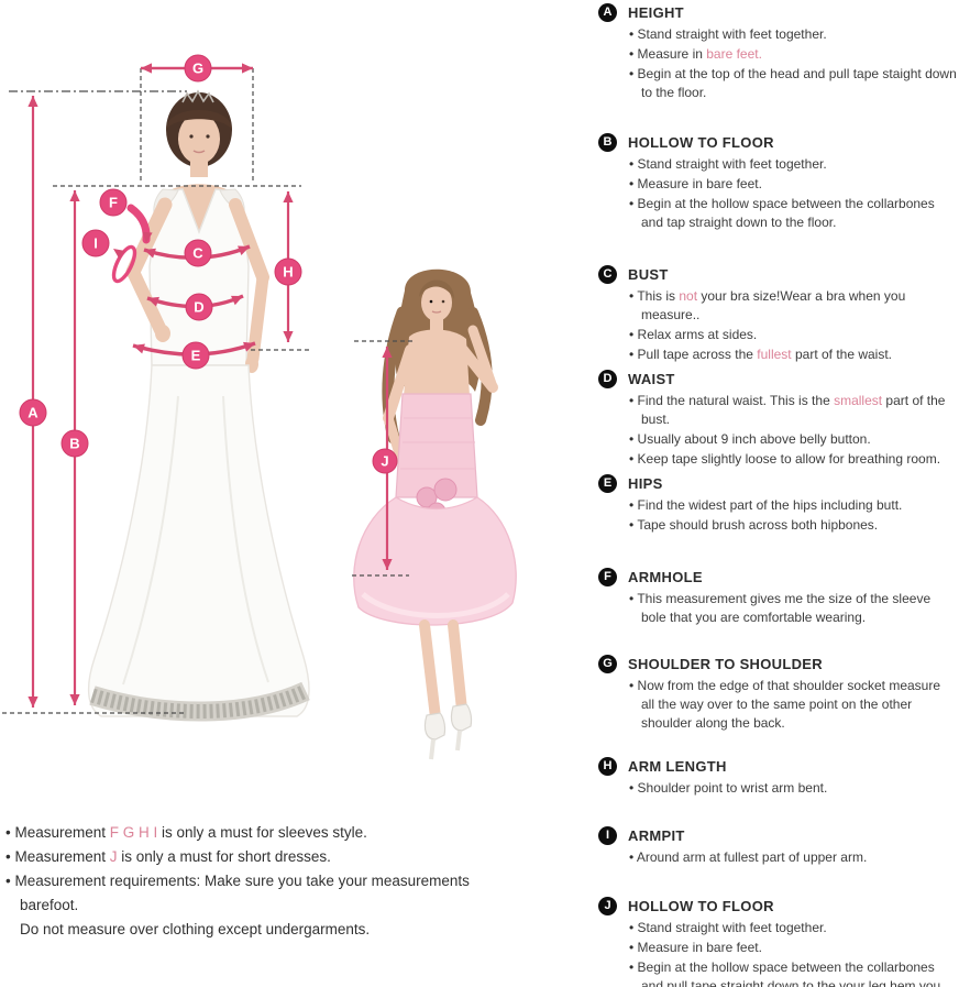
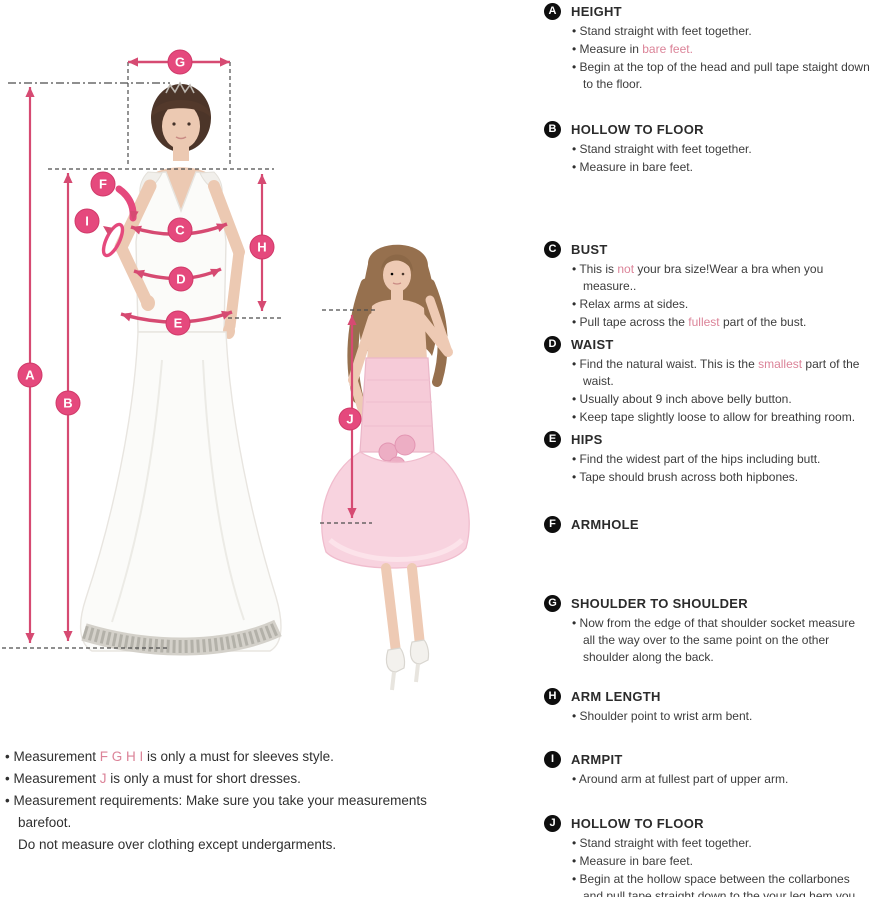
  G
  F
  I
  C
  H
  D
  E
  A
  B
  J
  A
  HEIGHT
  • Stand straight with feet together.
  • Measure in bare feet.
  • Begin at the top of the head and pull tape staight down to the floor.
  B
  HOLLOW TO FLOOR
  • Stand straight with feet together.
  • Measure in bare feet.
- • Begin at the hollow space between the collarbones and tap straight down to the floor.
  C
  BUST
  • This is not your bra size!Wear a bra when you measure..
  • Relax arms at sides.
- • Pull tape across the fullest part of the waist.
+ • Pull tape across the fullest part of the bust.
  D
  WAIST
- • Find the natural waist. This is the smallest part of the bust.
+ • Find the natural waist. This is the smallest part of the waist.
  • Usually about 9 inch above belly button.
  • Keep tape slightly loose to allow for breathing room.
  E
  HIPS
  • Find the widest part of the hips including butt.
  • Tape should brush across both hipbones.
  F
  ARMHOLE
- • This measurement gives me the size of the sleeve bole that you are comfortable wearing.
  G
  SHOULDER TO SHOULDER
  • Now from the edge of that shoulder socket measure all the way over to the same point on the other shoulder along the back.
  H
  ARM LENGTH
  • Shoulder point to wrist arm bent.
  I
  ARMPIT
  • Around arm at fullest part of upper arm.
  J
  HOLLOW TO FLOOR
  • Stand straight with feet together.
  • Measure in bare feet.
  • Begin at the hollow space between the collarbones and pull tape straight down to the your leg hem you
  • Measurement F G H I is only a must for sleeves style.
  • Measurement J is only a must for short dresses.
  • Measurement requirements: Make sure you take your measurements barefoot.
  Do not measure over clothing except undergarments.
